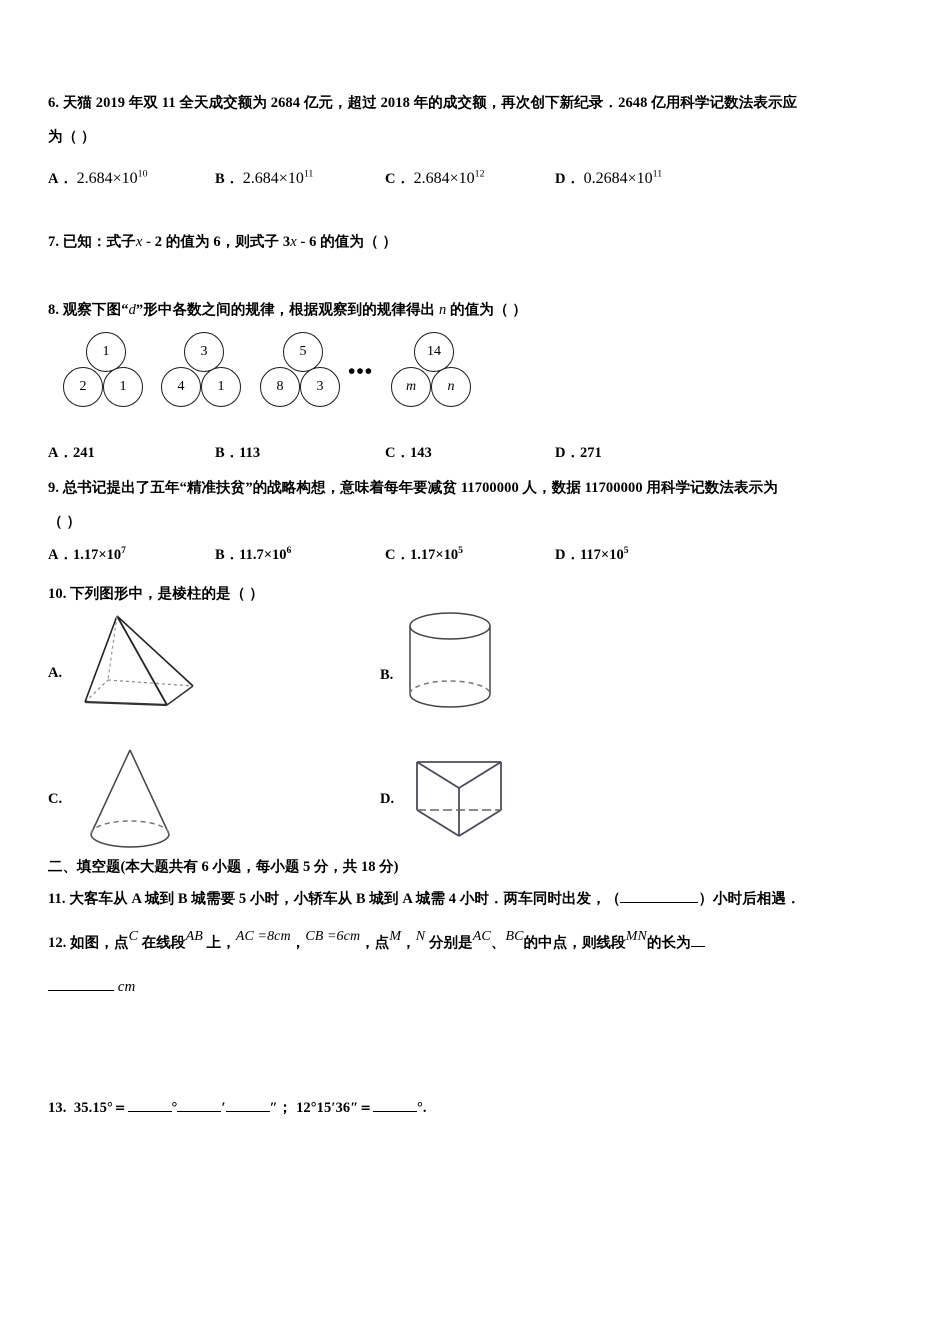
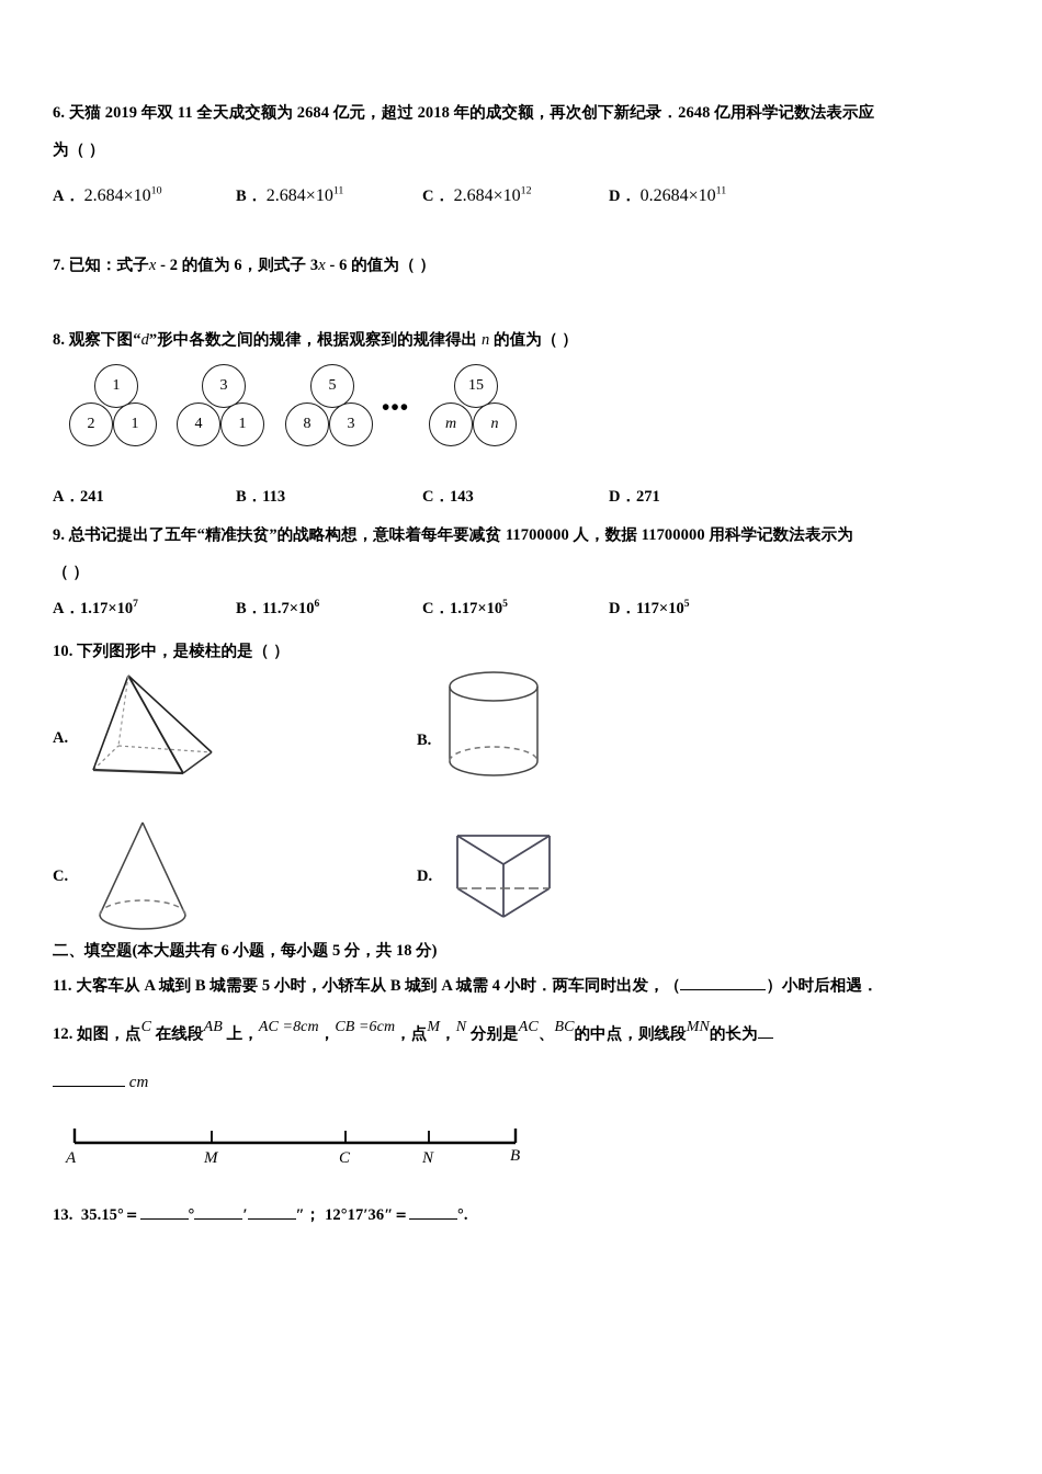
  6. 天猫 2019 年双 11 全天成交额为 2684 亿元，超过 2018 年的成交额，再次创下新纪录．2648 亿用科学记数法表示应
  为（ ）
  A． 2.684×1010
  B． 2.684×1011
  C． 2.684×1012
  D． 0.2684×1011
  7. 已知：式子x - 2 的值为 6，则式子 3x - 6 的值为（ ）
  8. 观察下图“d”形中各数之间的规律，根据观察到的规律得出 n 的值为（ ）
  1
  2
  1
  3
  4
  1
  5
  8
  3
  •••
- 14
+ 15
  m
  n
  A．241
  B．113
  C．143
  D．271
  9. 总书记提出了五年“精准扶贫”的战略构想，意味着每年要减贫 11700000 人，数据 11700000 用科学记数法表示为
  （ ）
  A．1.17×107
  B．11.7×106
  C．1.17×105
  D．117×105
  10. 下列图形中，是棱柱的是（ ）
  A.
  B.
  C.
  D.
  二、填空题(本大题共有 6 小题，每小题 5 分，共 18 分)
  11. 大客车从 A 城到 B 城需要 5 小时，小轿车从 B 城到 A 城需 4 小时．两车同时出发，（ ）小时后相遇．
  12. 如图，点C 在线段AB 上，AC =8cm，CB =6cm，点M，N 分别是AC、BC的中点，则线段MN的长为
  cm
+ A
+ M
+ C
+ N
+ B
- 13. 35.15°＝ ° ′ ″； 12°15′36″＝ °.
+ 13. 35.15°＝ ° ′ ″； 12°17′36″＝ °.
